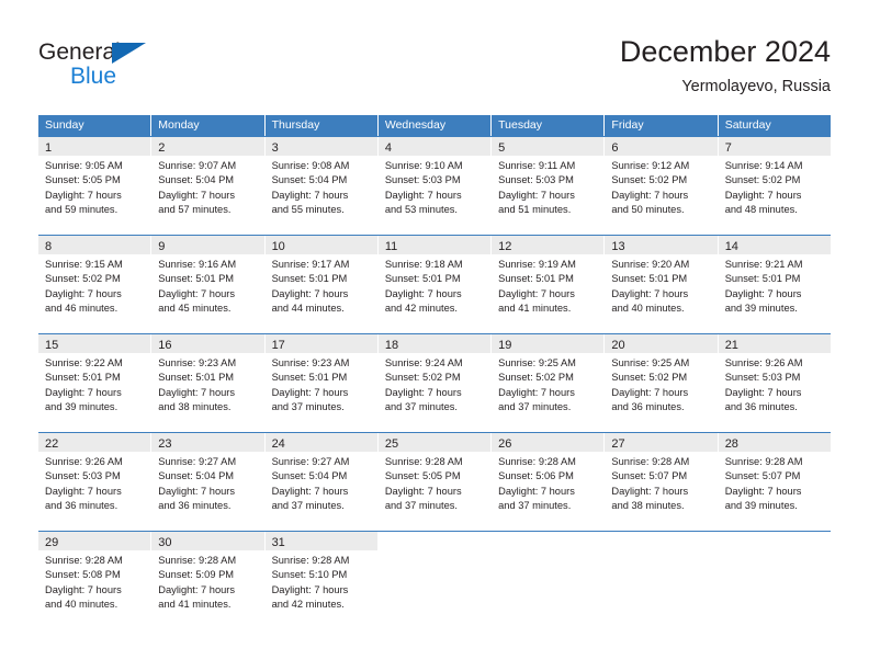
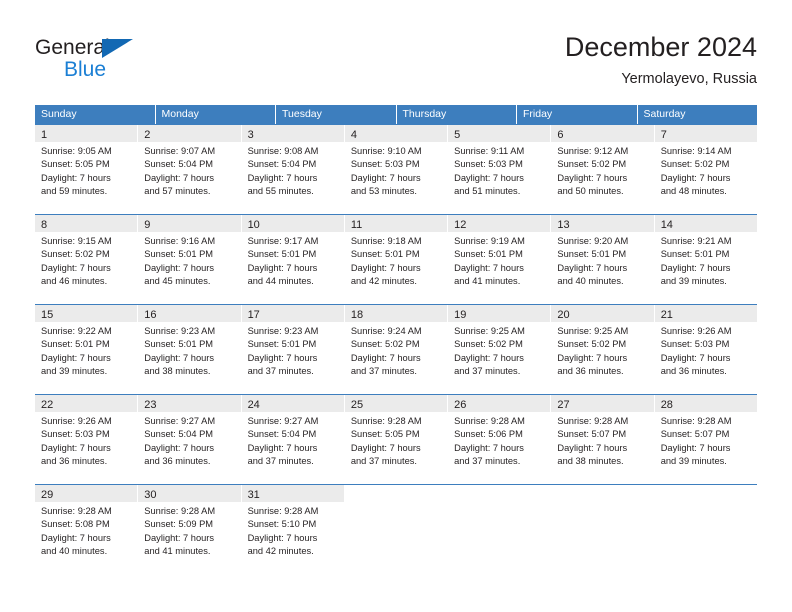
  General
  Blue
  December 2024
  Yermolayevo, Russia
  Sunday
  Monday
- Thursday
+ Tuesday
- Wednesday
- Tuesday
+ Thursday
  Friday
  Saturday
  1
  Sunrise: 9:05 AM
  Sunset: 5:05 PM
  Daylight: 7 hours
  and 59 minutes.
  2
  Sunrise: 9:07 AM
  Sunset: 5:04 PM
  Daylight: 7 hours
  and 57 minutes.
  3
  Sunrise: 9:08 AM
  Sunset: 5:04 PM
  Daylight: 7 hours
  and 55 minutes.
  4
  Sunrise: 9:10 AM
  Sunset: 5:03 PM
  Daylight: 7 hours
  and 53 minutes.
  5
  Sunrise: 9:11 AM
  Sunset: 5:03 PM
  Daylight: 7 hours
  and 51 minutes.
  6
  Sunrise: 9:12 AM
  Sunset: 5:02 PM
  Daylight: 7 hours
  and 50 minutes.
  7
  Sunrise: 9:14 AM
  Sunset: 5:02 PM
  Daylight: 7 hours
  and 48 minutes.
  8
  Sunrise: 9:15 AM
  Sunset: 5:02 PM
  Daylight: 7 hours
  and 46 minutes.
  9
  Sunrise: 9:16 AM
  Sunset: 5:01 PM
  Daylight: 7 hours
  and 45 minutes.
  10
  Sunrise: 9:17 AM
  Sunset: 5:01 PM
  Daylight: 7 hours
  and 44 minutes.
  11
  Sunrise: 9:18 AM
  Sunset: 5:01 PM
  Daylight: 7 hours
  and 42 minutes.
  12
  Sunrise: 9:19 AM
  Sunset: 5:01 PM
  Daylight: 7 hours
  and 41 minutes.
  13
  Sunrise: 9:20 AM
  Sunset: 5:01 PM
  Daylight: 7 hours
  and 40 minutes.
  14
  Sunrise: 9:21 AM
  Sunset: 5:01 PM
  Daylight: 7 hours
  and 39 minutes.
  15
  Sunrise: 9:22 AM
  Sunset: 5:01 PM
  Daylight: 7 hours
  and 39 minutes.
  16
  Sunrise: 9:23 AM
  Sunset: 5:01 PM
  Daylight: 7 hours
  and 38 minutes.
  17
  Sunrise: 9:23 AM
  Sunset: 5:01 PM
  Daylight: 7 hours
  and 37 minutes.
  18
  Sunrise: 9:24 AM
  Sunset: 5:02 PM
  Daylight: 7 hours
  and 37 minutes.
  19
  Sunrise: 9:25 AM
  Sunset: 5:02 PM
  Daylight: 7 hours
  and 37 minutes.
  20
  Sunrise: 9:25 AM
  Sunset: 5:02 PM
  Daylight: 7 hours
  and 36 minutes.
  21
  Sunrise: 9:26 AM
  Sunset: 5:03 PM
  Daylight: 7 hours
  and 36 minutes.
  22
  Sunrise: 9:26 AM
  Sunset: 5:03 PM
  Daylight: 7 hours
  and 36 minutes.
  23
  Sunrise: 9:27 AM
  Sunset: 5:04 PM
  Daylight: 7 hours
  and 36 minutes.
  24
  Sunrise: 9:27 AM
  Sunset: 5:04 PM
  Daylight: 7 hours
  and 37 minutes.
  25
  Sunrise: 9:28 AM
  Sunset: 5:05 PM
  Daylight: 7 hours
  and 37 minutes.
  26
  Sunrise: 9:28 AM
  Sunset: 5:06 PM
  Daylight: 7 hours
  and 37 minutes.
  27
  Sunrise: 9:28 AM
  Sunset: 5:07 PM
  Daylight: 7 hours
  and 38 minutes.
  28
  Sunrise: 9:28 AM
  Sunset: 5:07 PM
  Daylight: 7 hours
  and 39 minutes.
  29
  Sunrise: 9:28 AM
  Sunset: 5:08 PM
  Daylight: 7 hours
  and 40 minutes.
  30
  Sunrise: 9:28 AM
  Sunset: 5:09 PM
  Daylight: 7 hours
  and 41 minutes.
  31
  Sunrise: 9:28 AM
  Sunset: 5:10 PM
  Daylight: 7 hours
  and 42 minutes.
